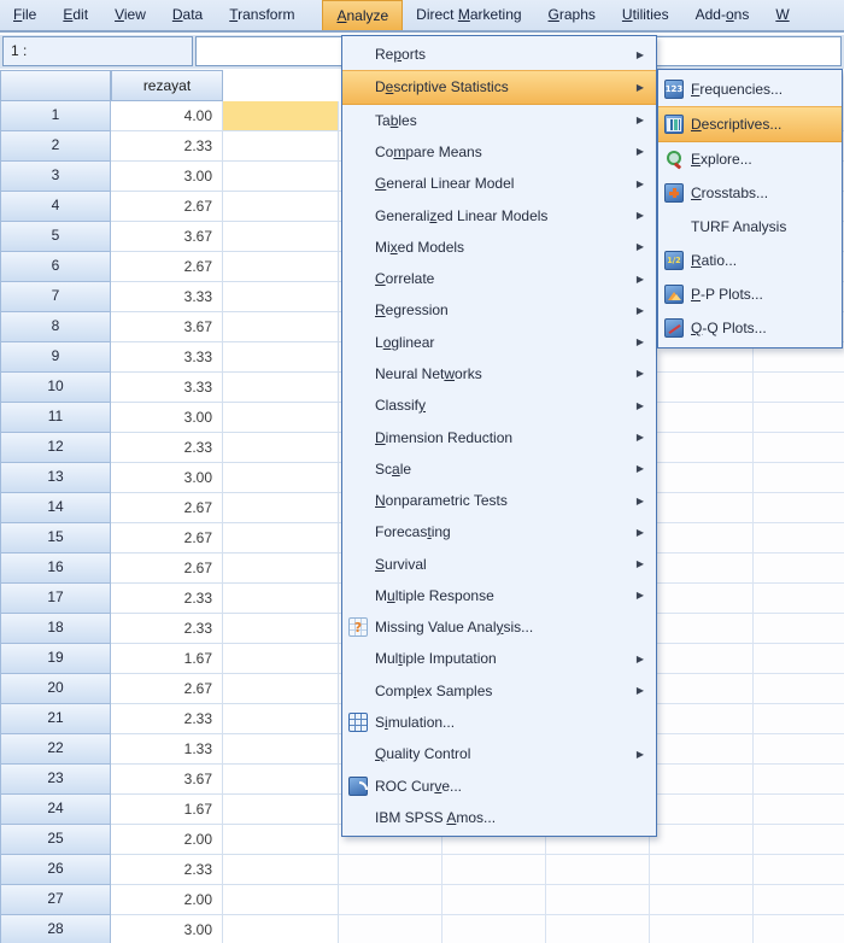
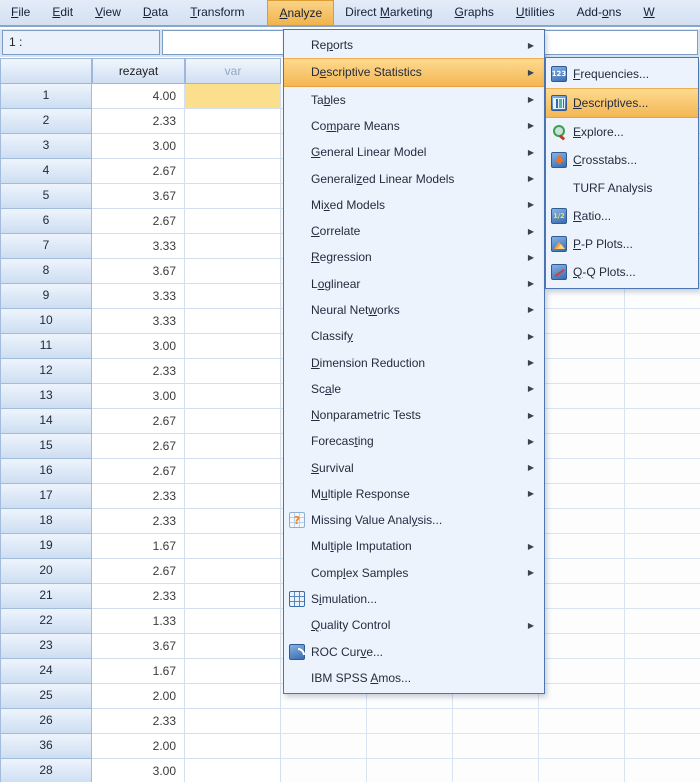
  File
  Edit
  View
  Data
  Transform
  Analyze
  Direct Marketing
  Graphs
  Utilities
  Add-ons
  W
  1 :
  rezayat
+ var
  1
  4.00
  2
  2.33
  3
  3.00
  4
  2.67
  5
  3.67
  6
  2.67
  7
  3.33
  8
  3.67
  9
  3.33
  10
  3.33
  11
  3.00
  12
  2.33
  13
  3.00
  14
  2.67
  15
  2.67
  16
  2.67
  17
  2.33
  18
  2.33
  19
  1.67
  20
  2.67
  21
  2.33
  22
  1.33
  23
  3.67
  24
  1.67
  25
  2.00
  26
  2.33
- 27
+ 36
  2.00
  28
  3.00
  Reports
  ▶
  Descriptive Statistics
  ▶
  Tables
  ▶
  Compare Means
  ▶
  General Linear Model
  ▶
  Generalized Linear Models
  ▶
  Mixed Models
  ▶
  Correlate
  ▶
  Regression
  ▶
  Loglinear
  ▶
  Neural Networks
  ▶
  Classify
  ▶
  Dimension Reduction
  ▶
  Scale
  ▶
  Nonparametric Tests
  ▶
  Forecasting
  ▶
  Survival
  ▶
  Multiple Response
  ▶
  Missing Value Analysis...
  Multiple Imputation
  ▶
  Complex Samples
  ▶
  Simulation...
  Quality Control
  ▶
  ROC Curve...
  IBM SPSS Amos...
  Frequencies...
  Descriptives...
  Explore...
  Crosstabs...
  TURF Analysis
  Ratio...
  P-P Plots...
  Q-Q Plots...
